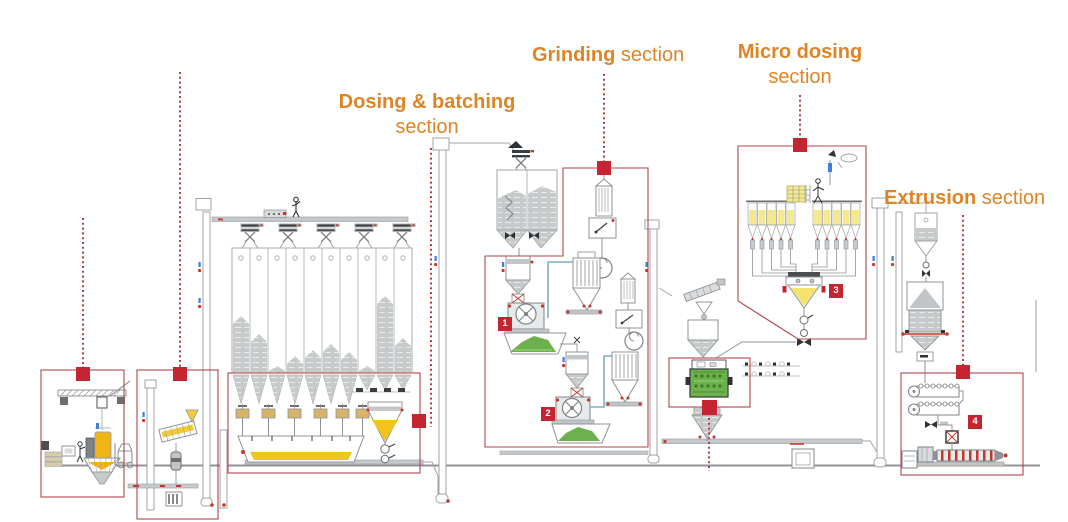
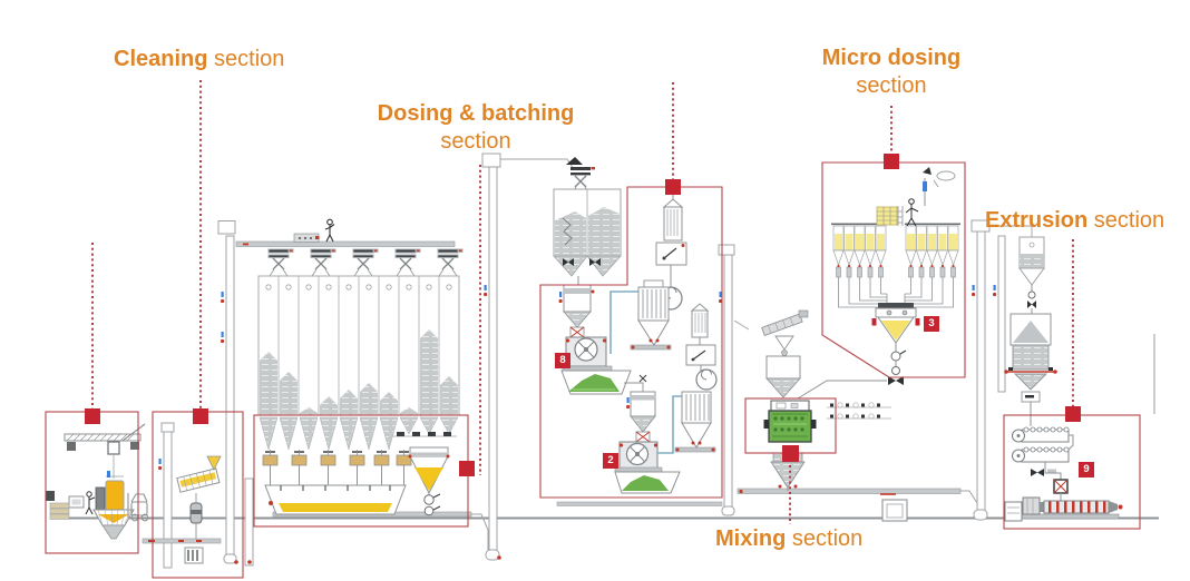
+ Cleaning section
  Dosing & batching
  section
- Grinding section
  Micro dosing
  section
  Extrusion section
+ Mixing section
- 1
+ 8
  2
  3
- 4
+ 9
